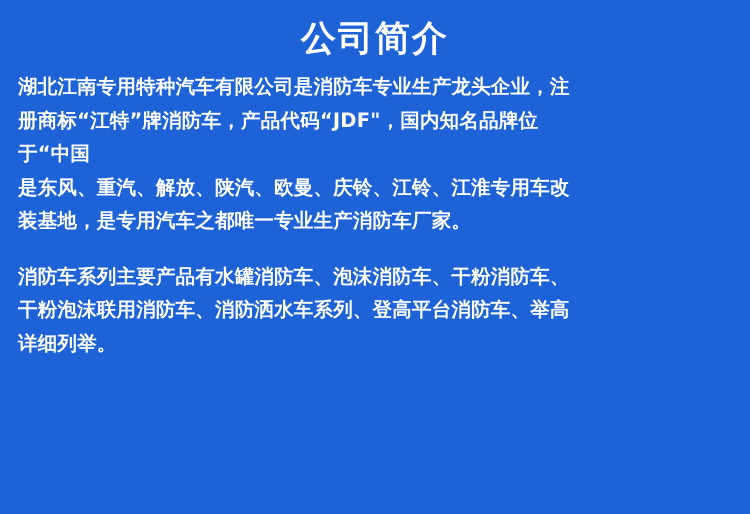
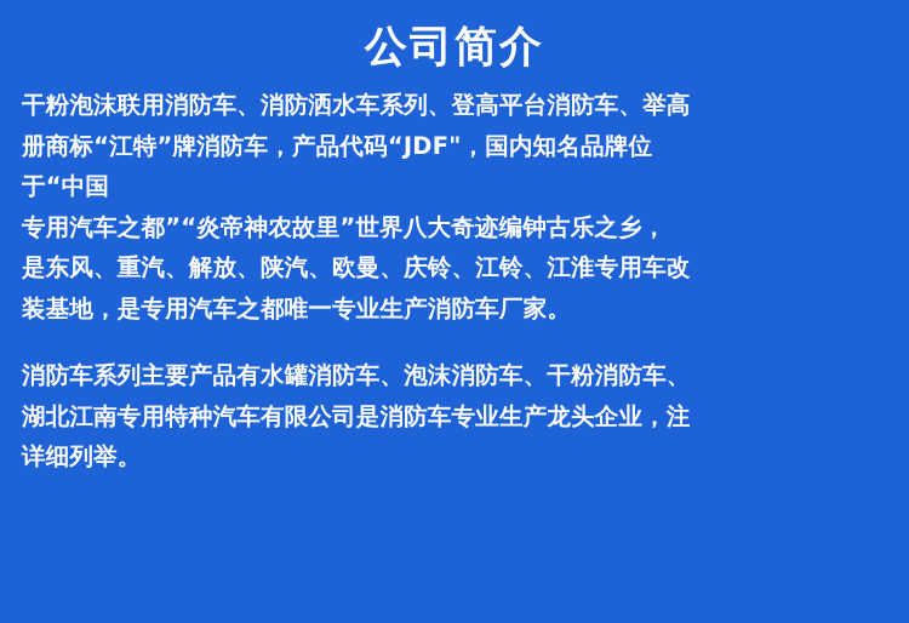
  公司简介
- 湖北江南专用特种汽车有限公司是消防车专业生产龙头企业，注
+ 干粉泡沫联用消防车、消防洒水车系列、登高平台消防车、举高
  册商标“江特”牌消防车，产品代码“JDF"，国内知名品牌位
  于“中国
+ 专用汽车之都”“炎帝神农故里”世界八大奇迹编钟古乐之乡，
  是东风、重汽、解放、陕汽、欧曼、庆铃、江铃、江淮专用车改
  装基地，是专用汽车之都唯一专业生产消防车厂家。
  消防车系列主要产品有水罐消防车、泡沫消防车、干粉消防车、
- 干粉泡沫联用消防车、消防洒水车系列、登高平台消防车、举高
+ 湖北江南专用特种汽车有限公司是消防车专业生产龙头企业，注
  详细列举。
